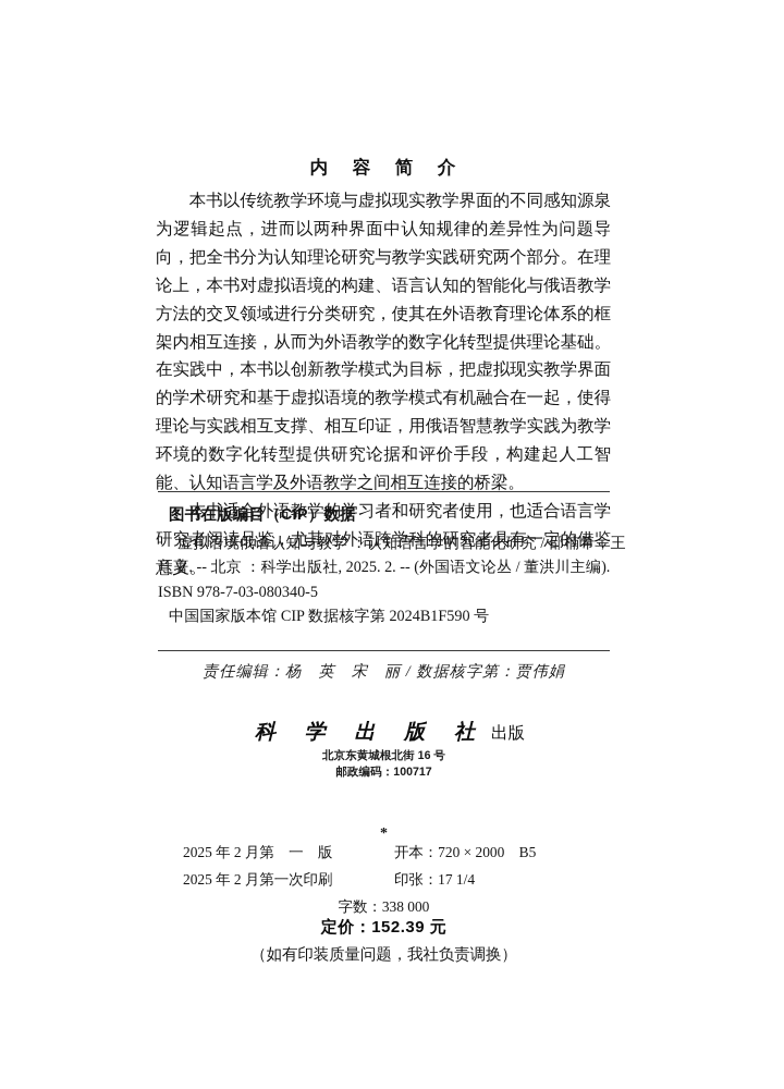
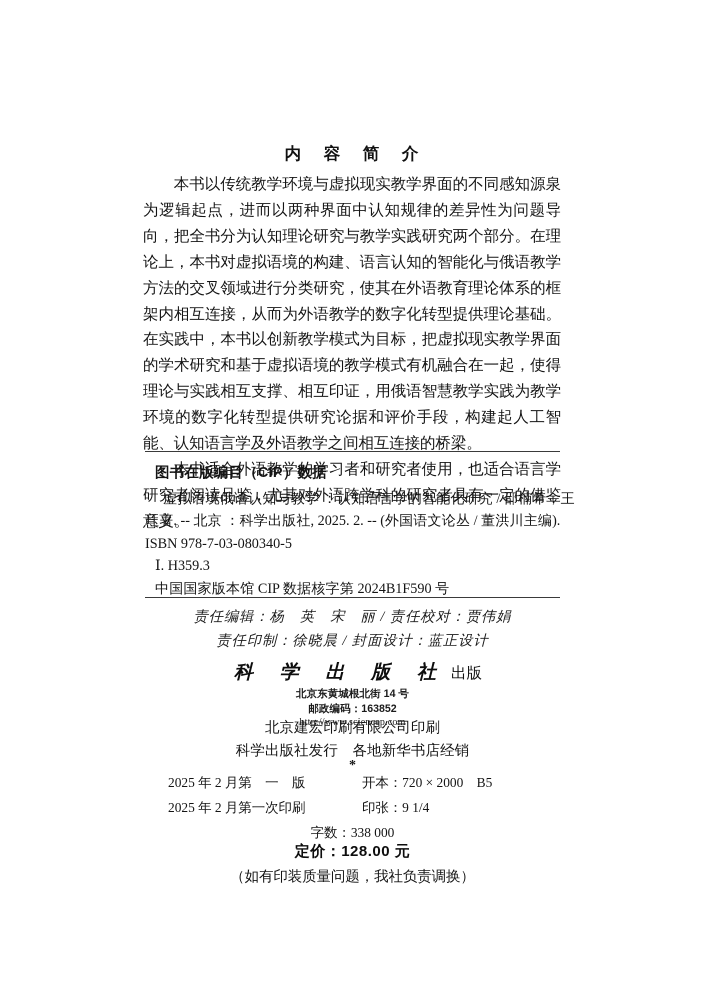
  内 容 简 介
  本书以传统教学环境与虚拟现实教学界面的不同感知源泉为逻辑起点，进而以两种界面中认知规律的差异性为问题导向，把全书分为认知理论研究与教学实践研究两个部分。在理论上，本书对虚拟语境的构建、语言认知的智能化与俄语教学方法的交叉领域进行分类研究，使其在外语教育理论体系的框架内相互连接，从而为外语教学的数字化转型提供理论基础。在实践中，本书以创新教学模式为目标，把虚拟现实教学界面的学术研究和基于虚拟语境的教学模式有机融合在一起，使得理论与实践相互支撑、相互印证，用俄语智慧教学实践为教学环境的数字化转型提供研究论据和评价手段，构建起人工智能、认知语言学及外语教学之间相互连接的桥梁。
  本书适合外语教学的学习者和研究者使用，也适合语言学研究者阅读品鉴，尤其对外语跨学科的研究者具有一定的借鉴意义。
  图书在版编目（CIP）数据
  虚拟语境俄语认知与教学 ：认知语言学的智能化研究 / 邵楠希，王
  珏著. -- 北京 ：科学出版社, 2025. 2. -- (外国语文论丛 / 董洪川主编).
  ISBN 978-7-03-080340-5
+ Ⅰ. H359.3
  中国国家版本馆 CIP 数据核字第 2024B1F590 号
- 责任编辑：杨 英 宋 丽 / 数据核字第：贾伟娟
+ 责任编辑：杨 英 宋 丽 / 责任校对：贾伟娟
+ 责任印制：徐晓晨 / 封面设计：蓝正设计
  科 学 出 版 社
  出版
- 北京东黄城根北街 16 号
+ 北京东黄城根北街 14 号
- 邮政编码：100717
+ 邮政编码：163852
+ http://www.sciencep.com
+ 北京建宏印刷有限公司印刷
+ 科学出版社发行 各地新华书店经销
  *
  2025 年 2 月第 一 版
  开本：720 × 2000 B5
  2025 年 2 月第一次印刷
- 印张：17 1/4
+ 印张：9 1/4
  字数：338 000
- 定价：152.39 元
+ 定价：128.00 元
  （如有印装质量问题，我社负责调换）
